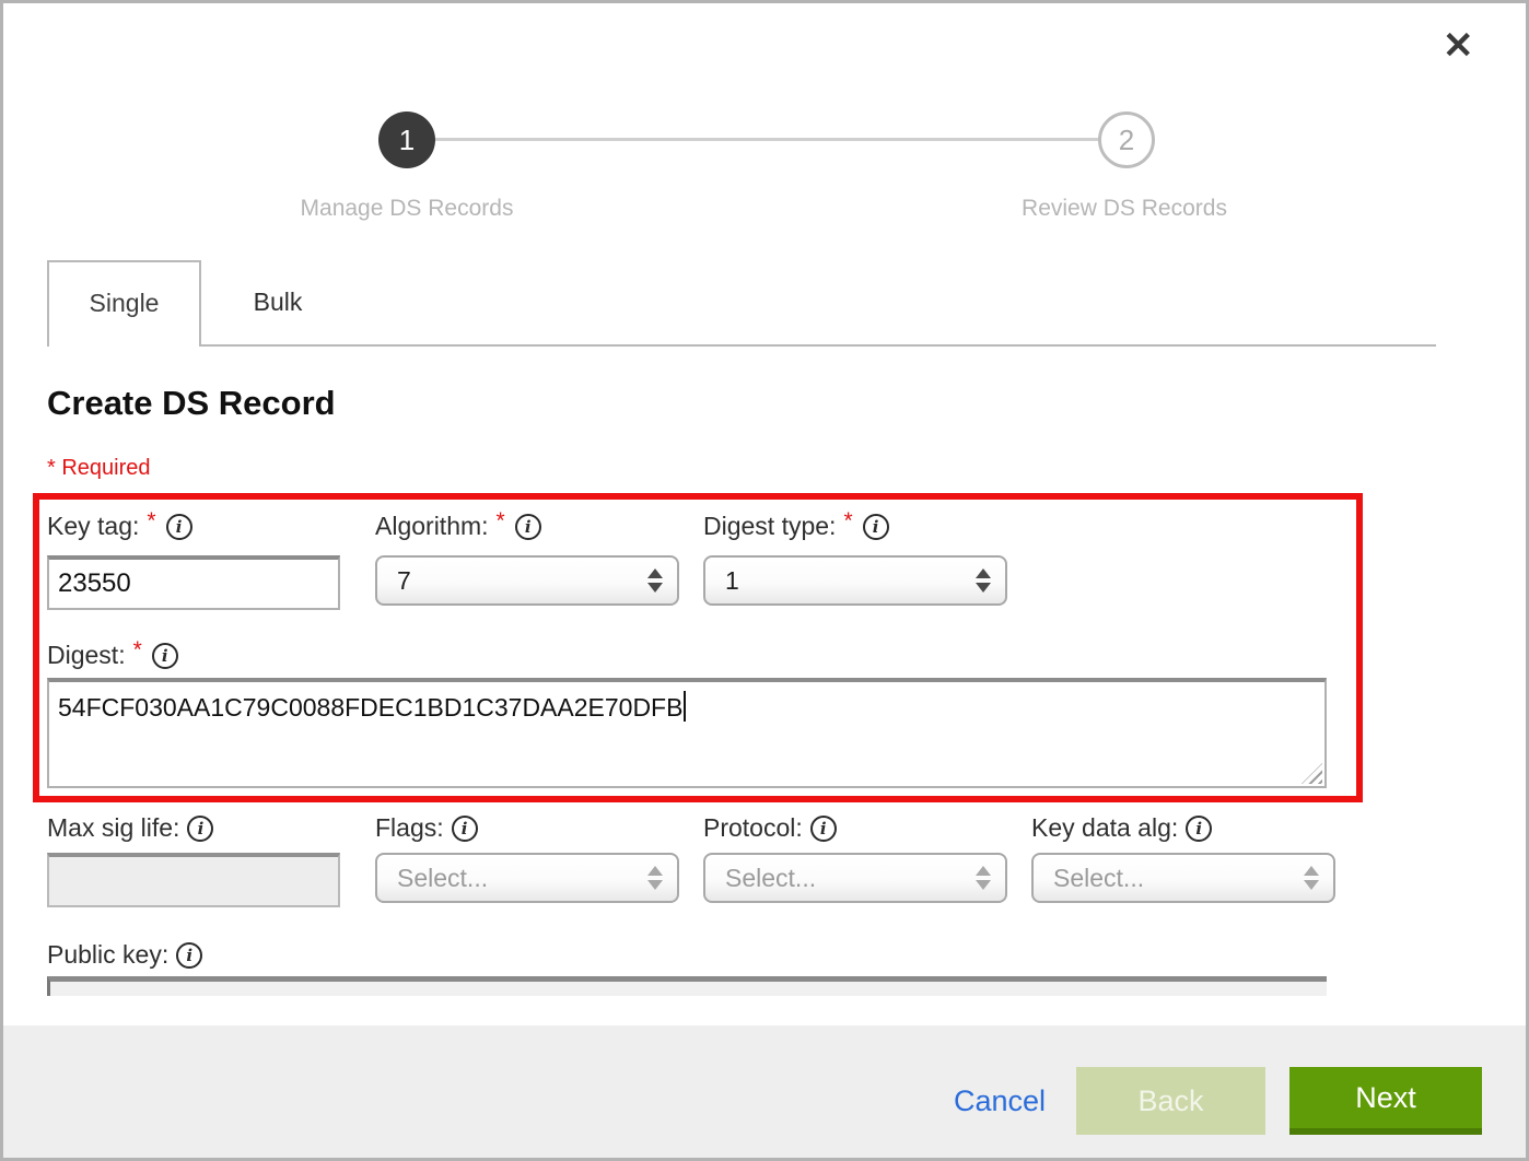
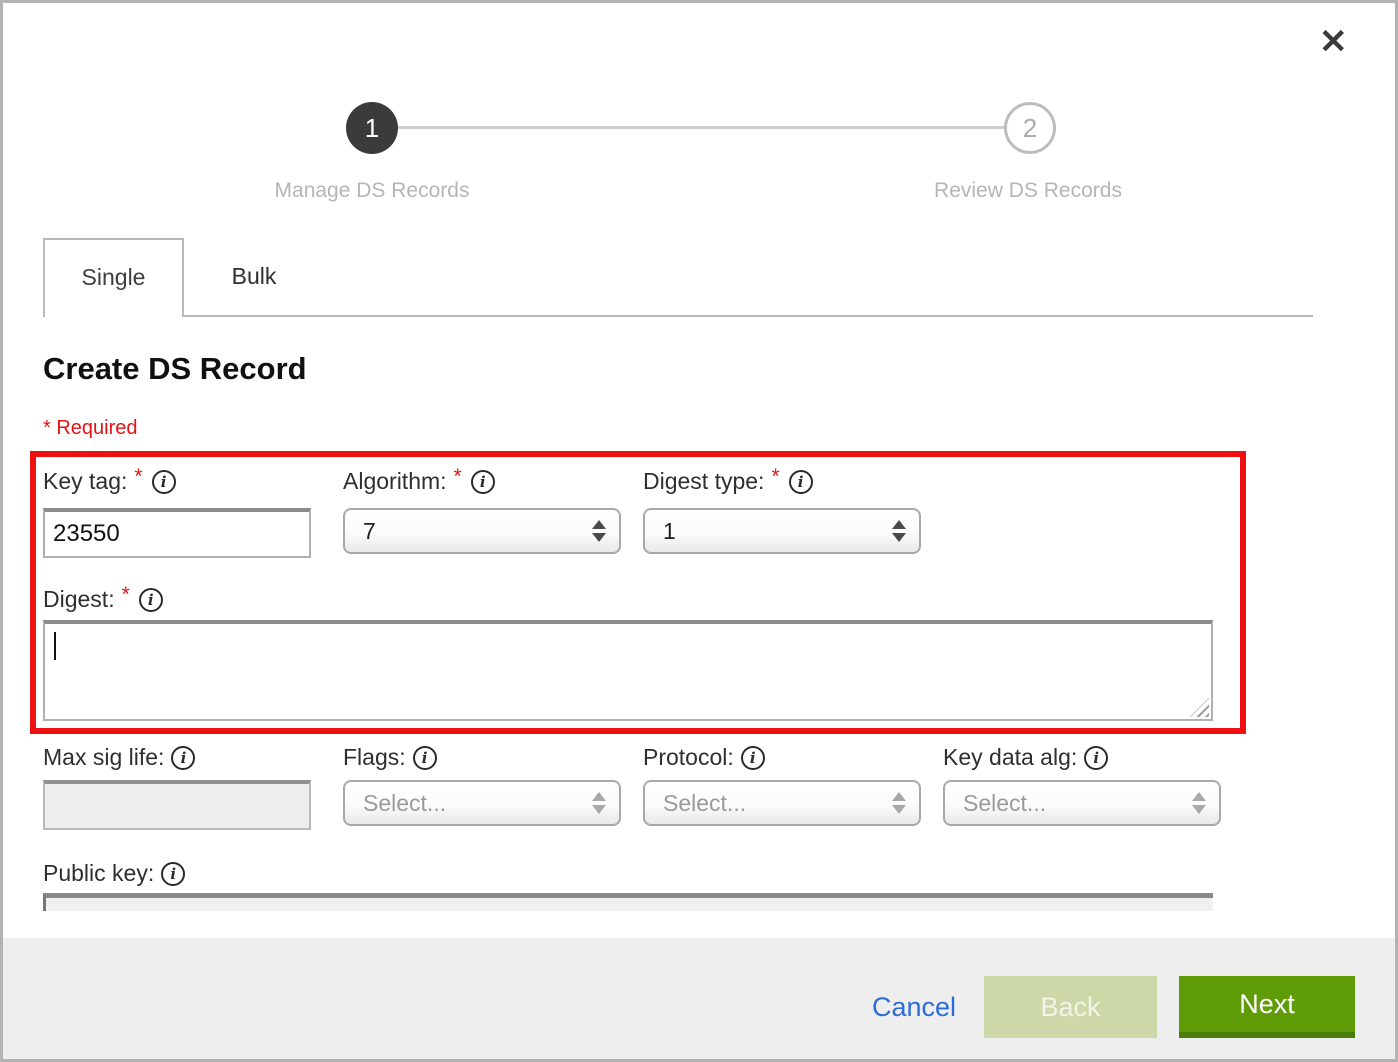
  ✕
  1
  2
  Manage DS Records
  Review DS Records
  Single
  Bulk
  Create DS Record
  * Required
  Key tag:
  *
  i
  Algorithm:
  *
  i
  Digest type:
  *
  i
  23550
  7
  1
  Digest:
  *
  i
- 54FCF030AA1C79C0088FDEC1BD1C37DAA2E70DFB
  Max sig life:
  i
  Flags:
  i
  Protocol:
  i
  Key data alg:
  i
  Select...
  Select...
  Select...
  Public key:
  i
  Cancel
  Back
  Next
